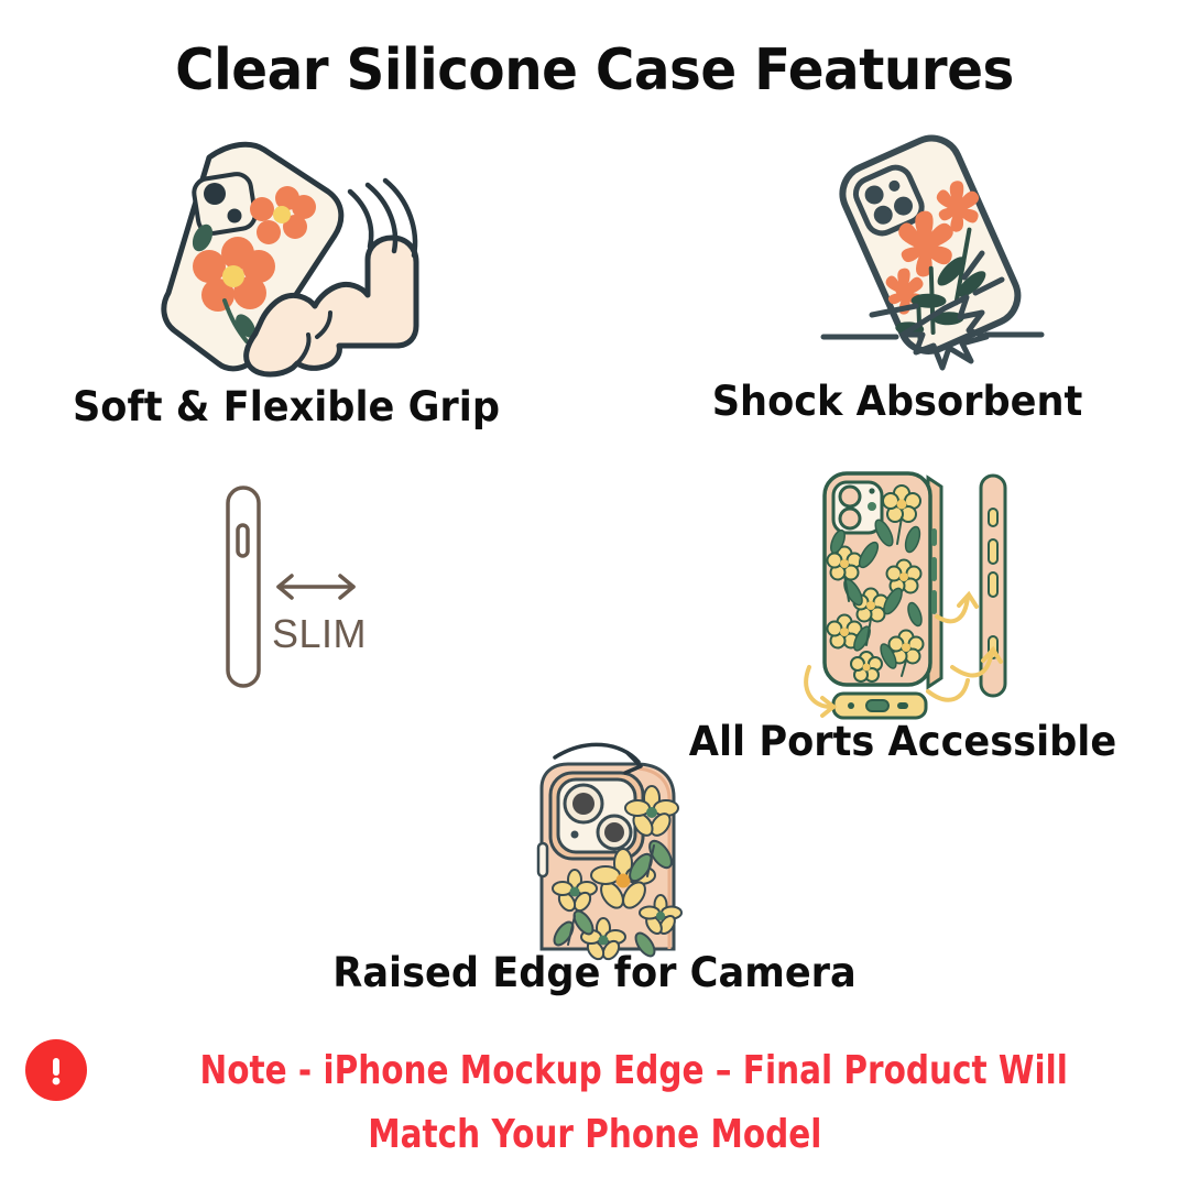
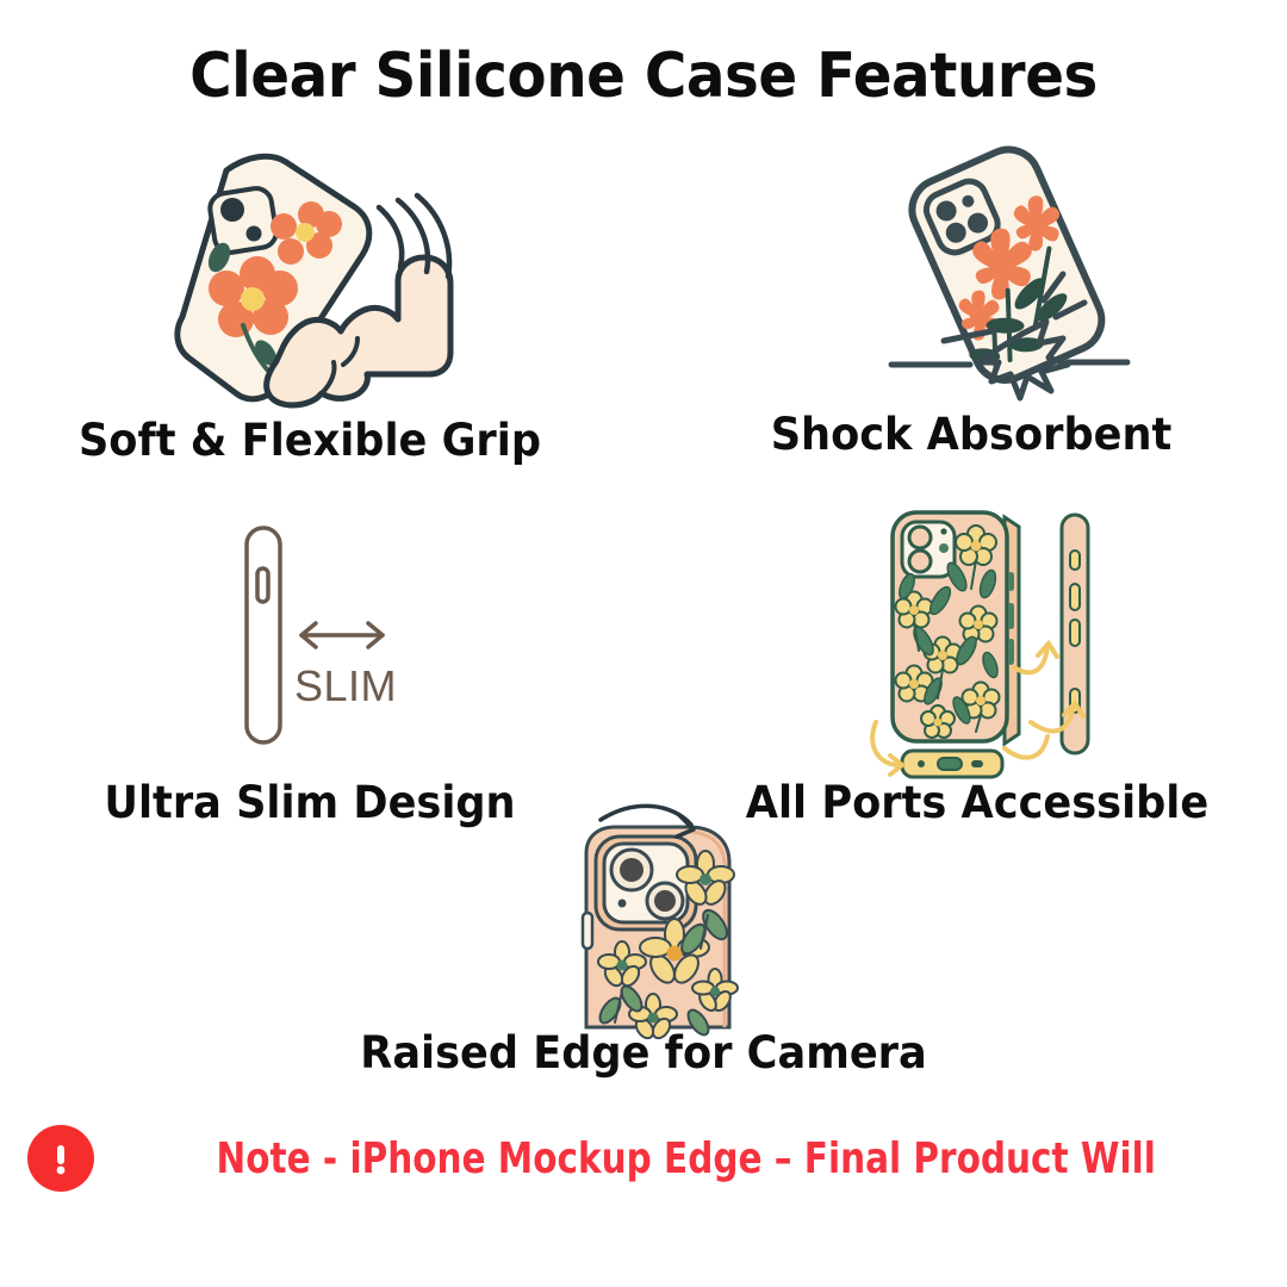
  Clear Silicone Case Features
  Soft & Flexible Grip
  Shock Absorbent
  SLIM
+ Ultra Slim Design
  All Ports Accessible
  Raised Edge for Camera
  Note - iPhone Mockup Edge – Final Product Will
- Match Your Phone Model
